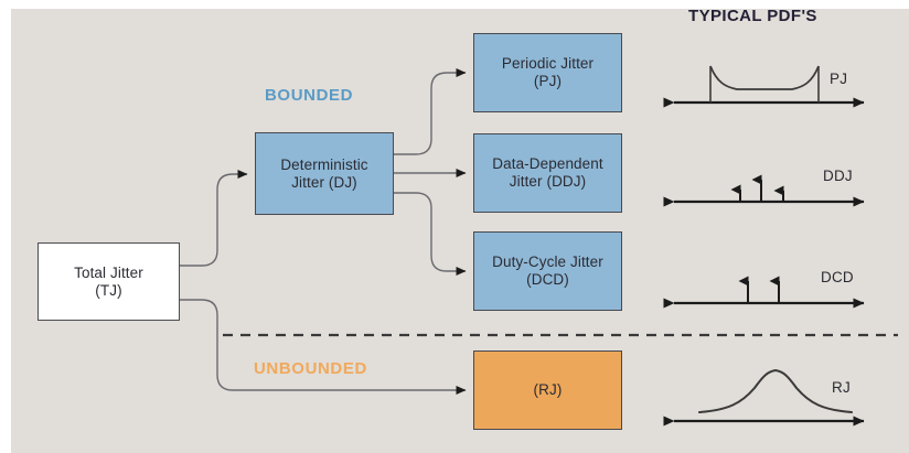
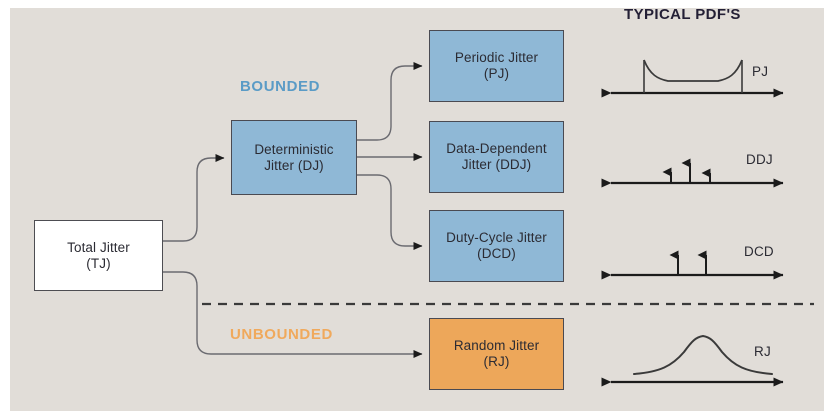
  TYPICAL PDF'S
  BOUNDED
  UNBOUNDED
  Total Jitter
  (TJ)
  Deterministic
  Jitter (DJ)
  Periodic Jitter
  (PJ)
  Data-Dependent
  Jitter (DDJ)
  Duty-Cycle Jitter
  (DCD)
+ Random Jitter
  (RJ)
  PJ
  DDJ
  DCD
  RJ
